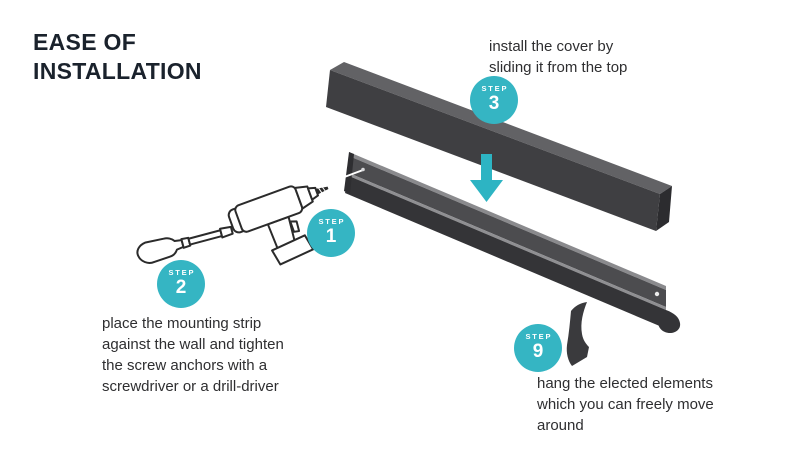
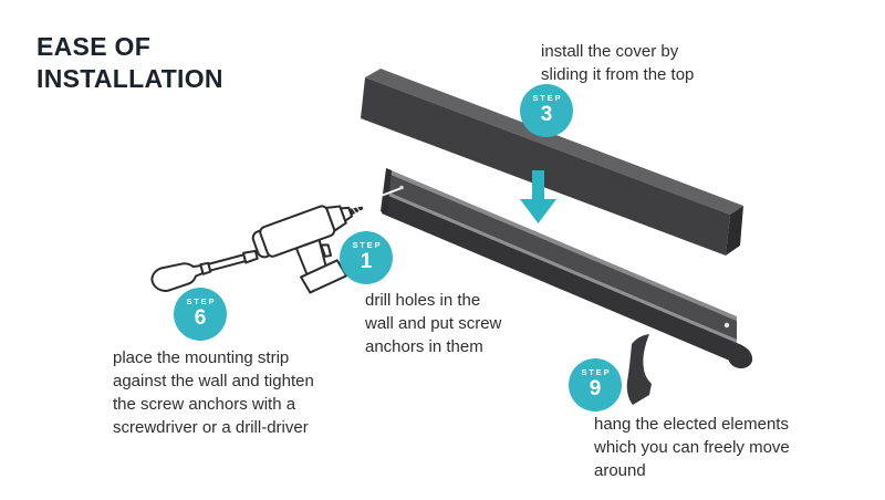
  EASE OF
  INSTALLATION
+ drill holes in the
+ wall and put screw
+ anchors in them
  place the mounting strip
  against the wall and tighten
  the screw anchors with a
  screwdriver or a drill-driver
  install the cover by
  sliding it from the top
  hang the elected elements
  which you can freely move
  around
  STEP
  1
  STEP
- 2
+ 6
  STEP
  3
  STEP
  9
